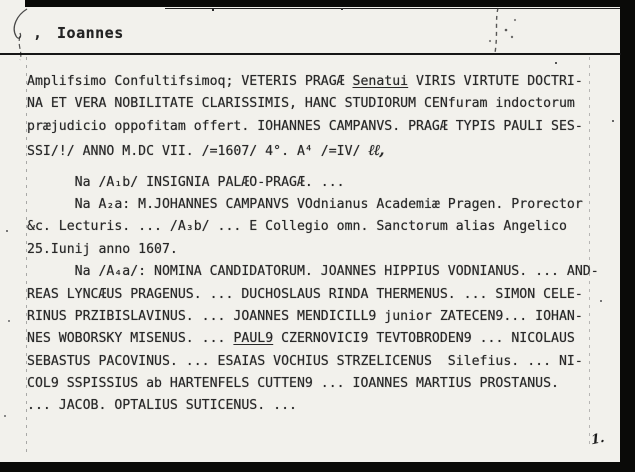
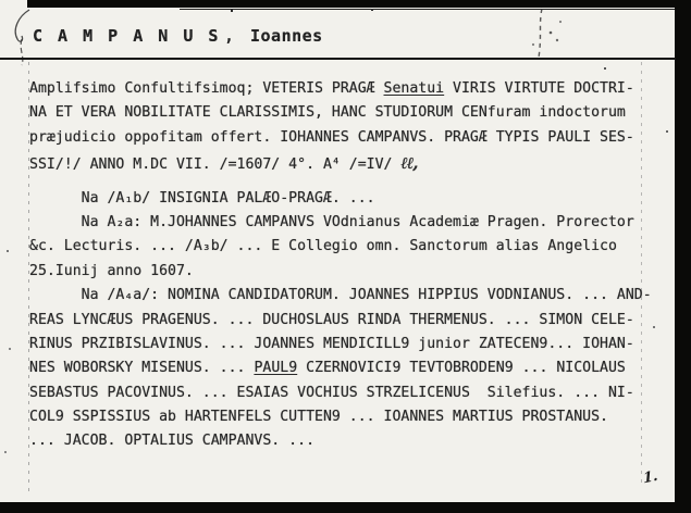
+ C A M P A N U S
  ,
  Ioannes
  Amplifsimo Confultifsimoq; VETERIS PRAGÆ Senatui VIRIS VIRTUTE DOCTRI-
  NA ET VERA NOBILITATE CLARISSIMIS, HANC STUDIORUM CENfuram indoctorum
  præjudicio oppofitam offert. IOHANNES CAMPANVS. PRAGÆ TYPIS PAULI SES-
  SSI/!/ ANNO M.DC VII. /=1607/ 4°. A⁴ /=IV/ ℓℓ,
  Na /A₁b/ INSIGNIA PALÆO-PRAGÆ. ...
  Na A₂a: M.JOHANNES CAMPANVS VOdnianus Academiæ Pragen. Prorector
  &c. Lecturis. ... /A₃b/ ... E Collegio omn. Sanctorum alias Angelico
  25.Iunij anno 1607.
  Na /A₄a/: NOMINA CANDIDATORUM. JOANNES HIPPIUS VODNIANUS. ... AND-
  REAS LYNCÆUS PRAGENUS. ... DUCHOSLAUS RINDA THERMENUS. ... SIMON CELE-
  RINUS PRZIBISLAVINUS. ... JOANNES MENDICILL9 junior ZATECEN9... IOHAN-
  NES WOBORSKY MISENUS. ... PAUL9 CZERNOVICI9 TEVTOBRODEN9 ... NICOLAUS
  SEBASTUS PACOVINUS. ... ESAIAS VOCHIUS STRZELICENUS Silefius. ... NI-
  COL9 SSPISSIUS ab HARTENFELS CUTTEN9 ... IOANNES MARTIUS PROSTANUS.
- ... JACOB. OPTALIUS SUTICENUS. ...
+ ... JACOB. OPTALIUS CAMPANVS. ...
